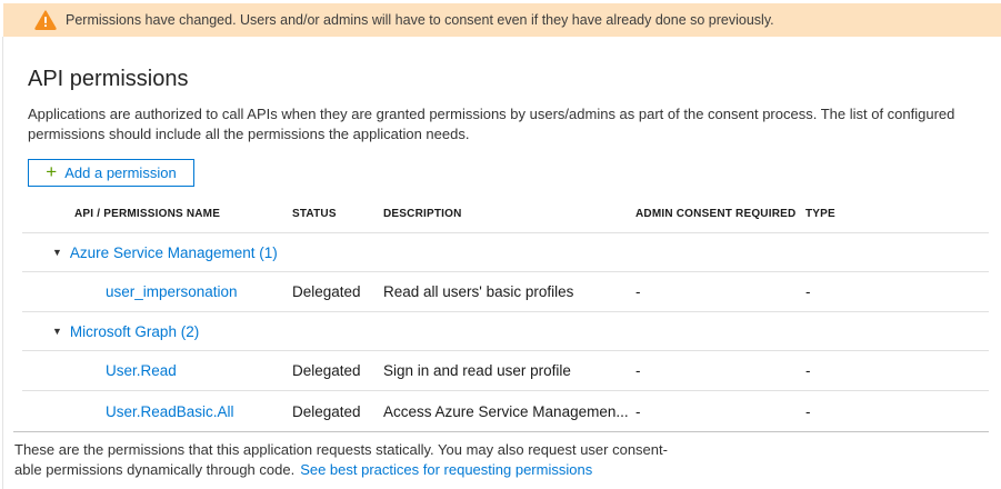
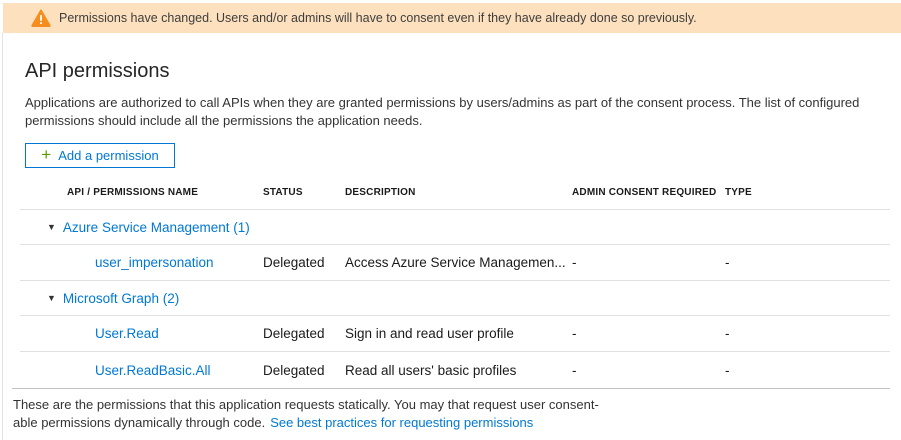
  Permissions have changed. Users and/or admins will have to consent even if they have already done so previously.
  API permissions
  Applications are authorized to call APIs when they are granted permissions by users/admins as part of the consent process. The list of configured permissions should include all the permissions the application needs.
  +
  Add a permission
  API / PERMISSIONS NAME
  STATUS
  DESCRIPTION
  ADMIN CONSENT REQUIRED
  TYPE
  ▼
  Azure Service Management (1)
  user_impersonation
  Delegated
- Read all users' basic profiles
+ Access Azure Service Managemen...
  -
  -
  ▼
  Microsoft Graph (2)
  User.Read
  Delegated
  Sign in and read user profile
  -
  -
  User.ReadBasic.All
  Delegated
- Access Azure Service Managemen...
+ Read all users' basic profiles
  -
  -
- These are the permissions that this application requests statically. You may also request user consent-
+ These are the permissions that this application requests statically. You may that request user consent-
  able permissions dynamically through code. See best practices for requesting permissions
